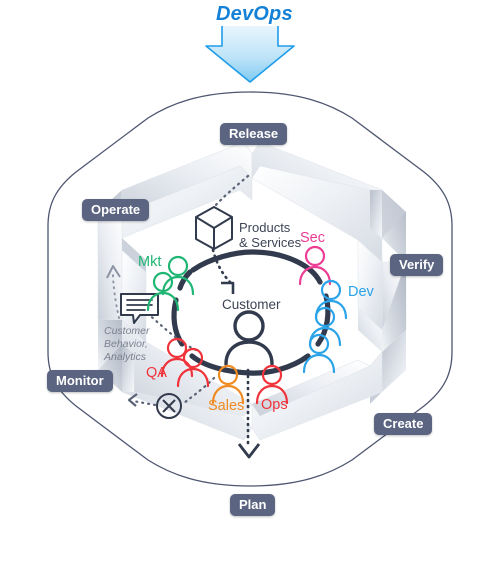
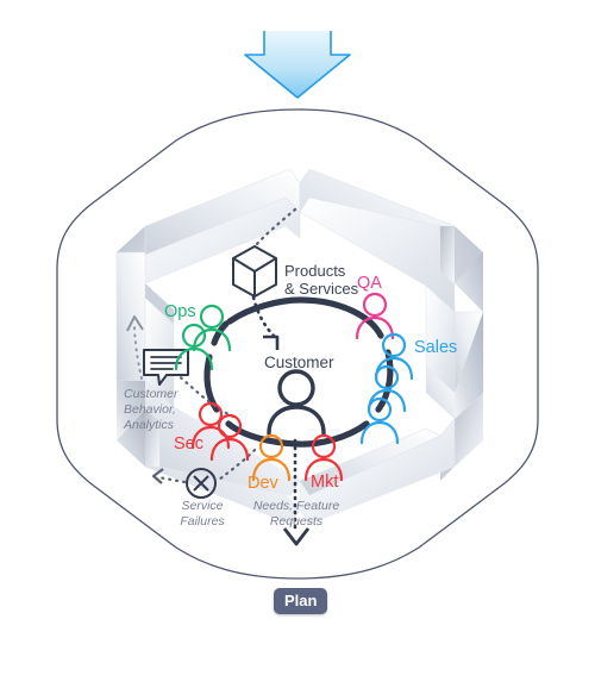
- DevOps
- Release
- Operate
- Verify
- Monitor
- Create
  Plan
- Mkt
+ Ops
- Sec
+ QA
- Dev
+ Sales
- QA
+ Sec
- Sales
+ Dev
- Ops
+ Mkt
  Products
  & Services
  Customer
  Customer
  Behavior,
  Analytics
+ Service
+ Failures
+ Needs, Feature
+ Requests
